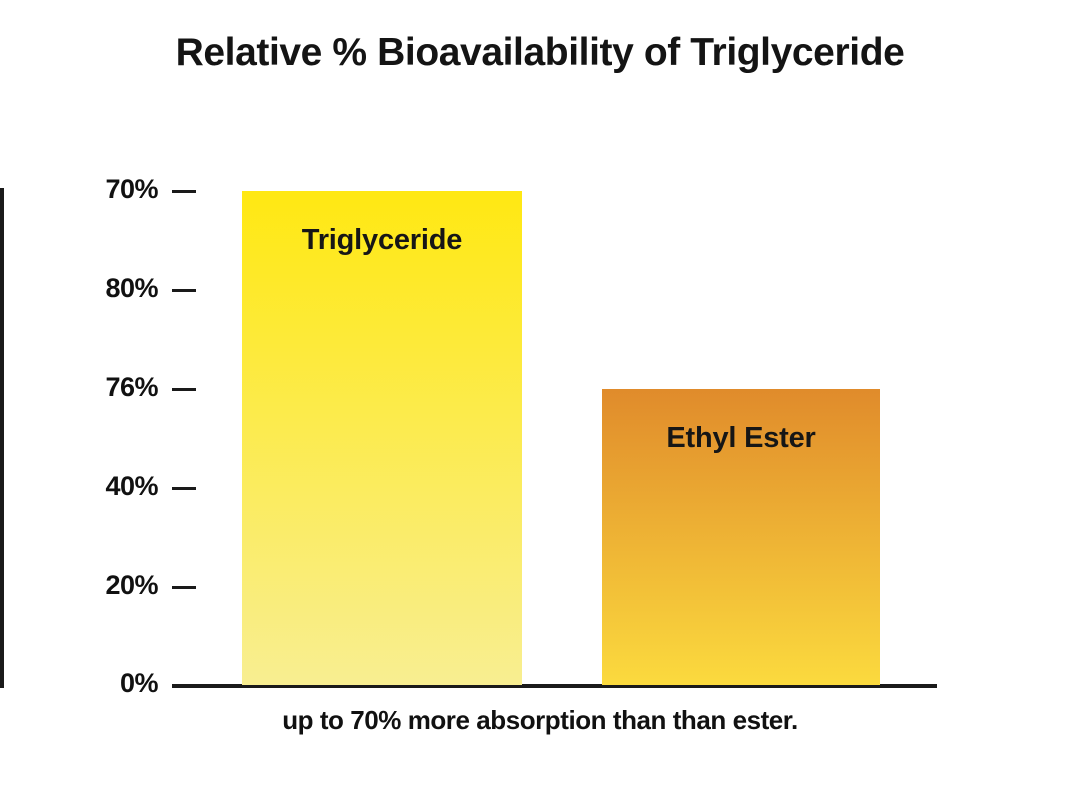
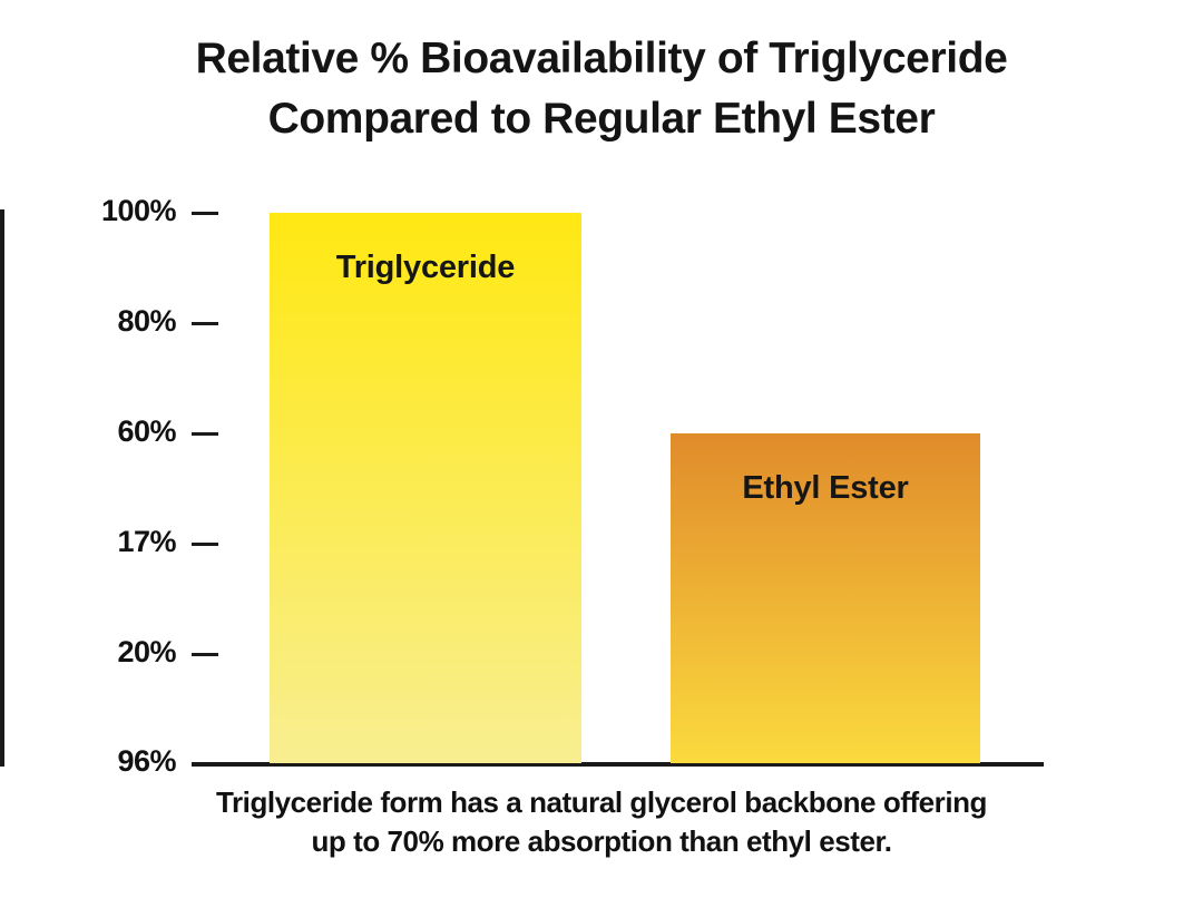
  Relative % Bioavailability of Triglyceride
+ Compared to Regular Ethyl Ester
- 70%
+ 100%
  80%
- 76%
+ 60%
- 40%
+ 17%
  20%
- 0%
+ 96%
  Triglyceride
  Ethyl Ester
+ Triglyceride form has a natural glycerol backbone offering
- up to 70% more absorption than than ester.
+ up to 70% more absorption than ethyl ester.
